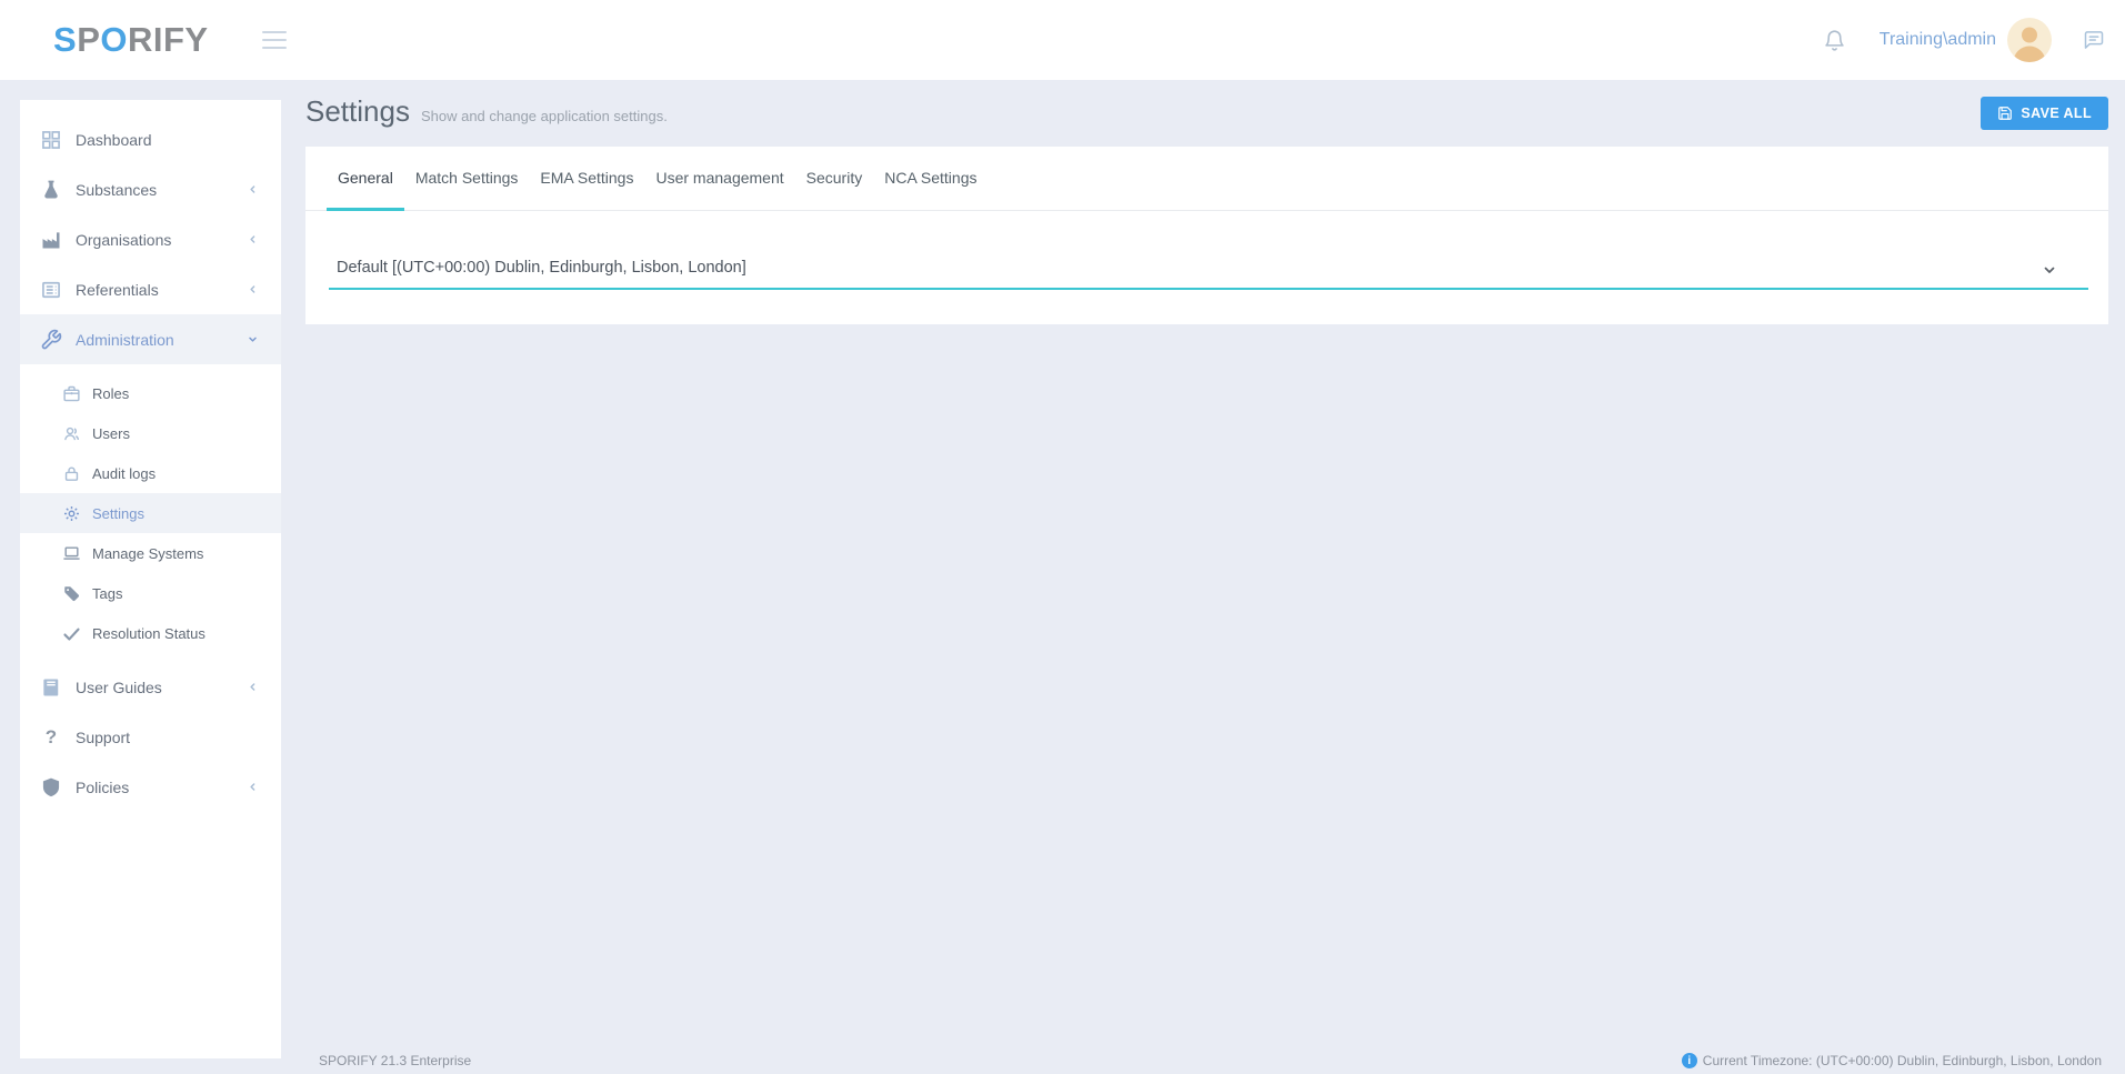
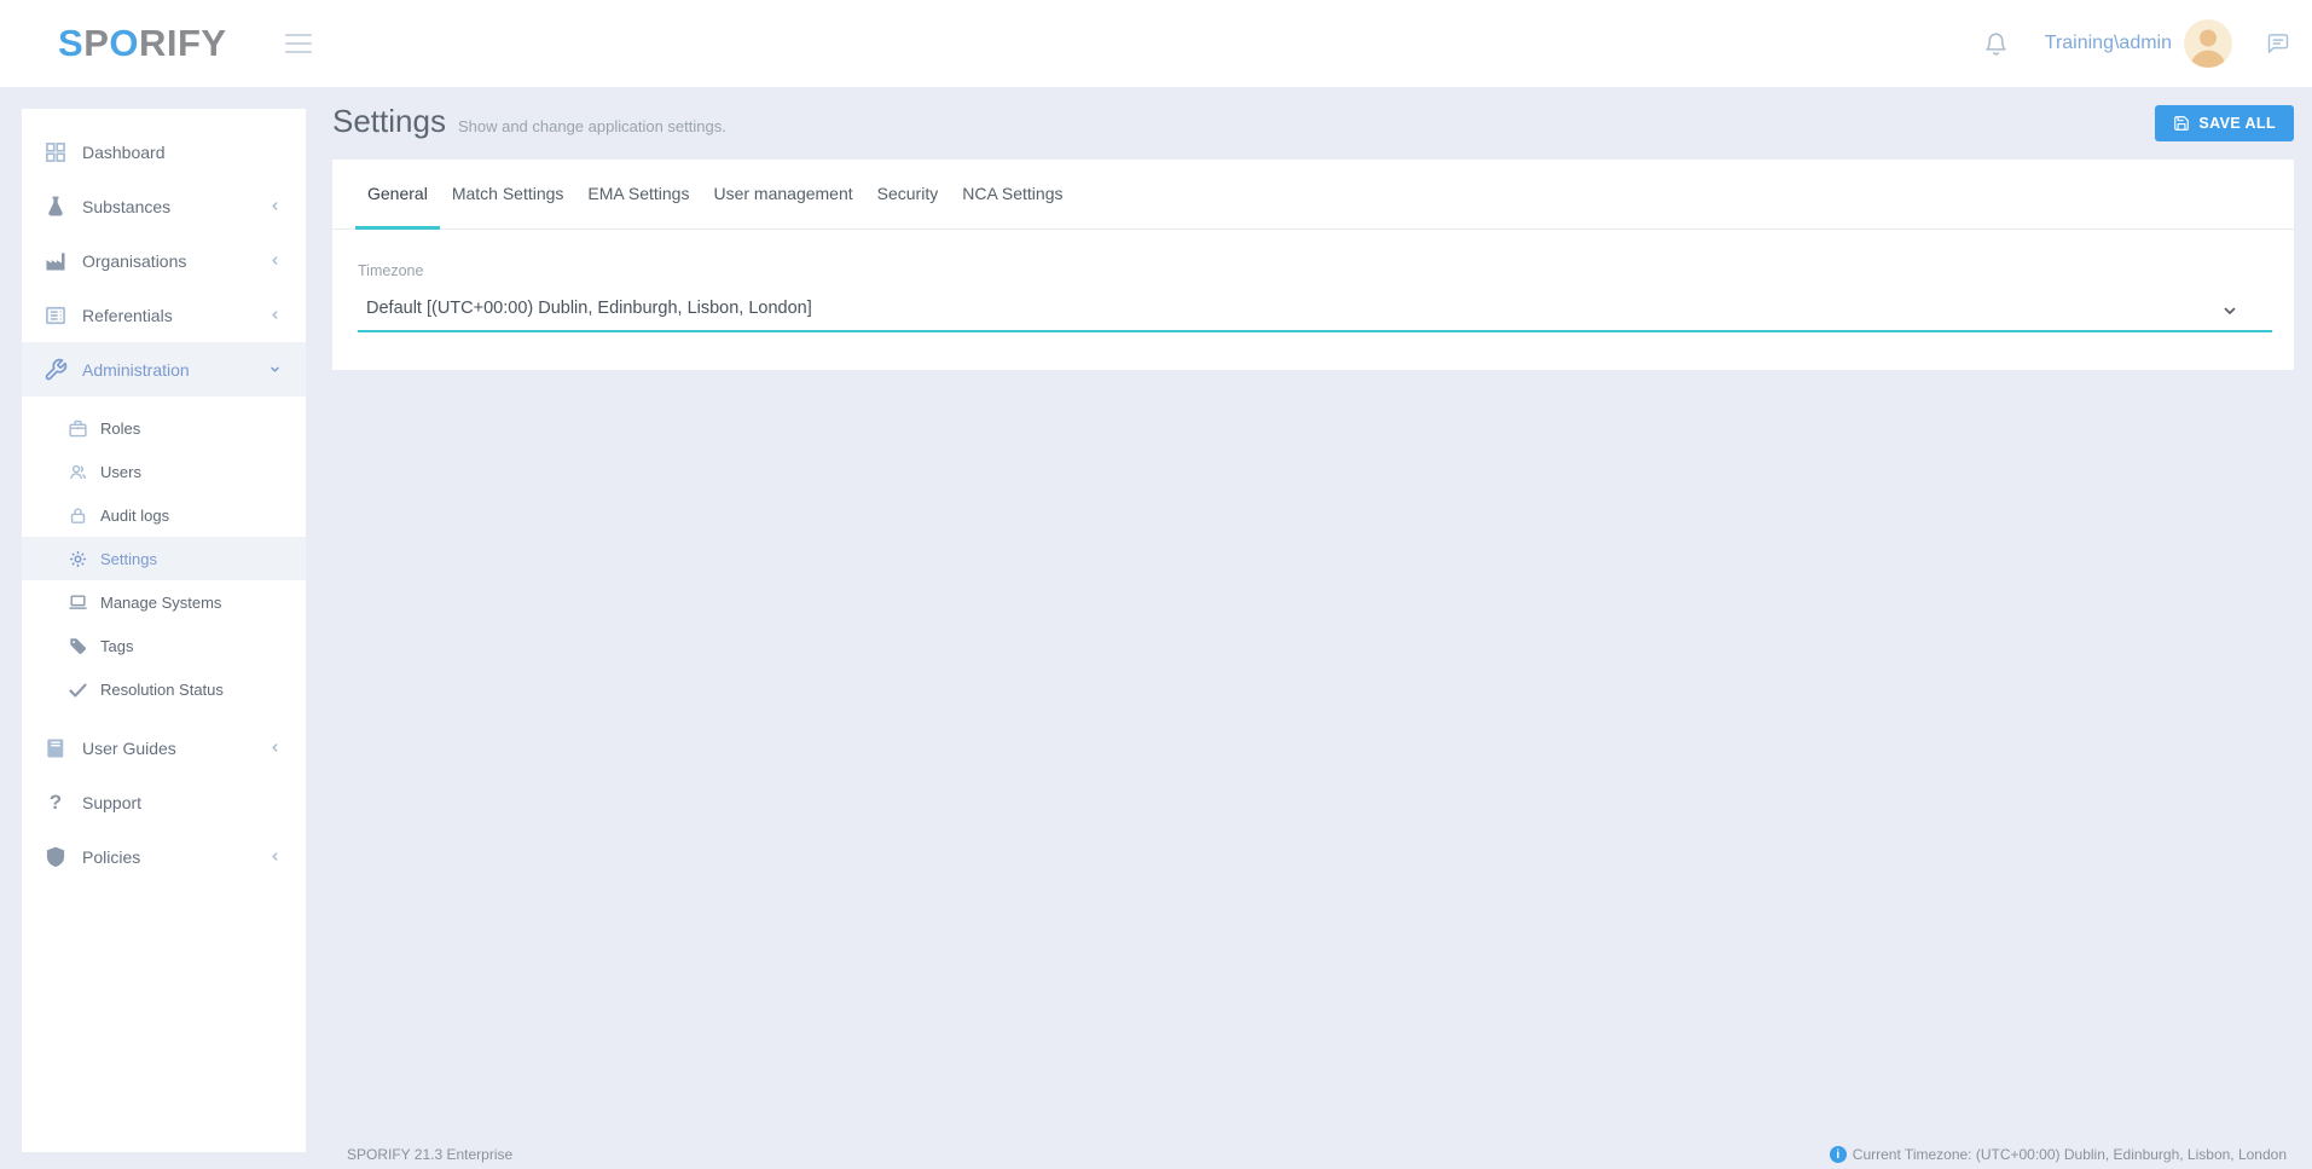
  SPORIFY
  Training\admin
  Dashboard
  Substances
  Organisations
  Referentials
  Administration
  Roles
  Users
  Audit logs
  Settings
  Manage Systems
  Tags
  Resolution Status
  User Guides
  ?
  Support
  Policies
  Settings
  Show and change application settings.
  SAVE ALL
  General
  Match Settings
  EMA Settings
  User management
  Security
  NCA Settings
+ Timezone
  Default [(UTC+00:00) Dublin, Edinburgh, Lisbon, London]
  SPORIFY 21.3 Enterprise
  i
  Current Timezone: (UTC+00:00) Dublin, Edinburgh, Lisbon, London
